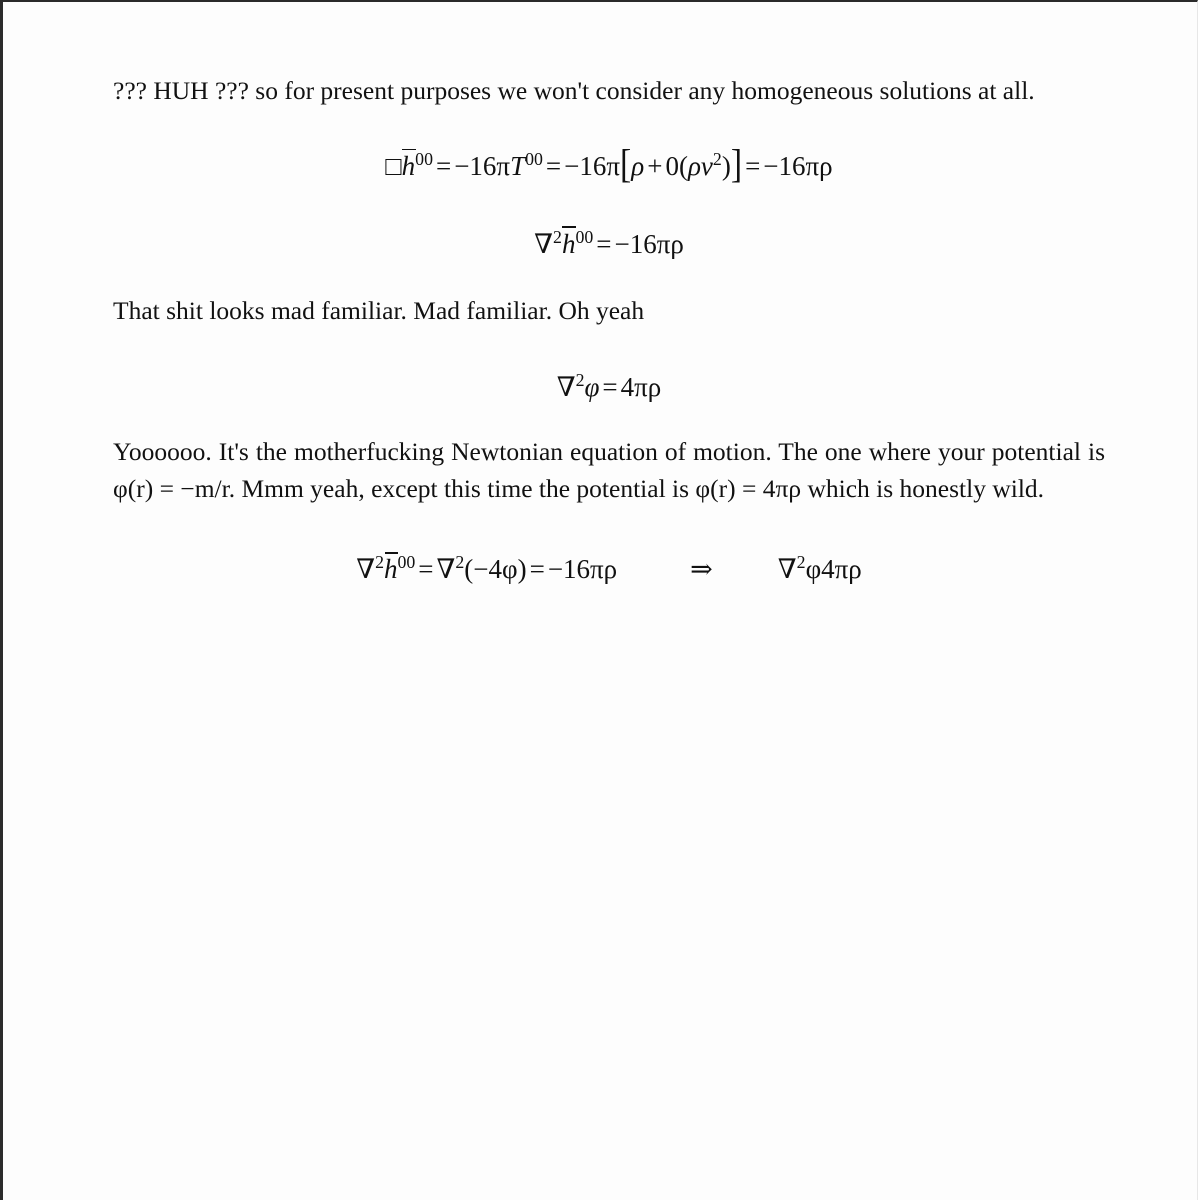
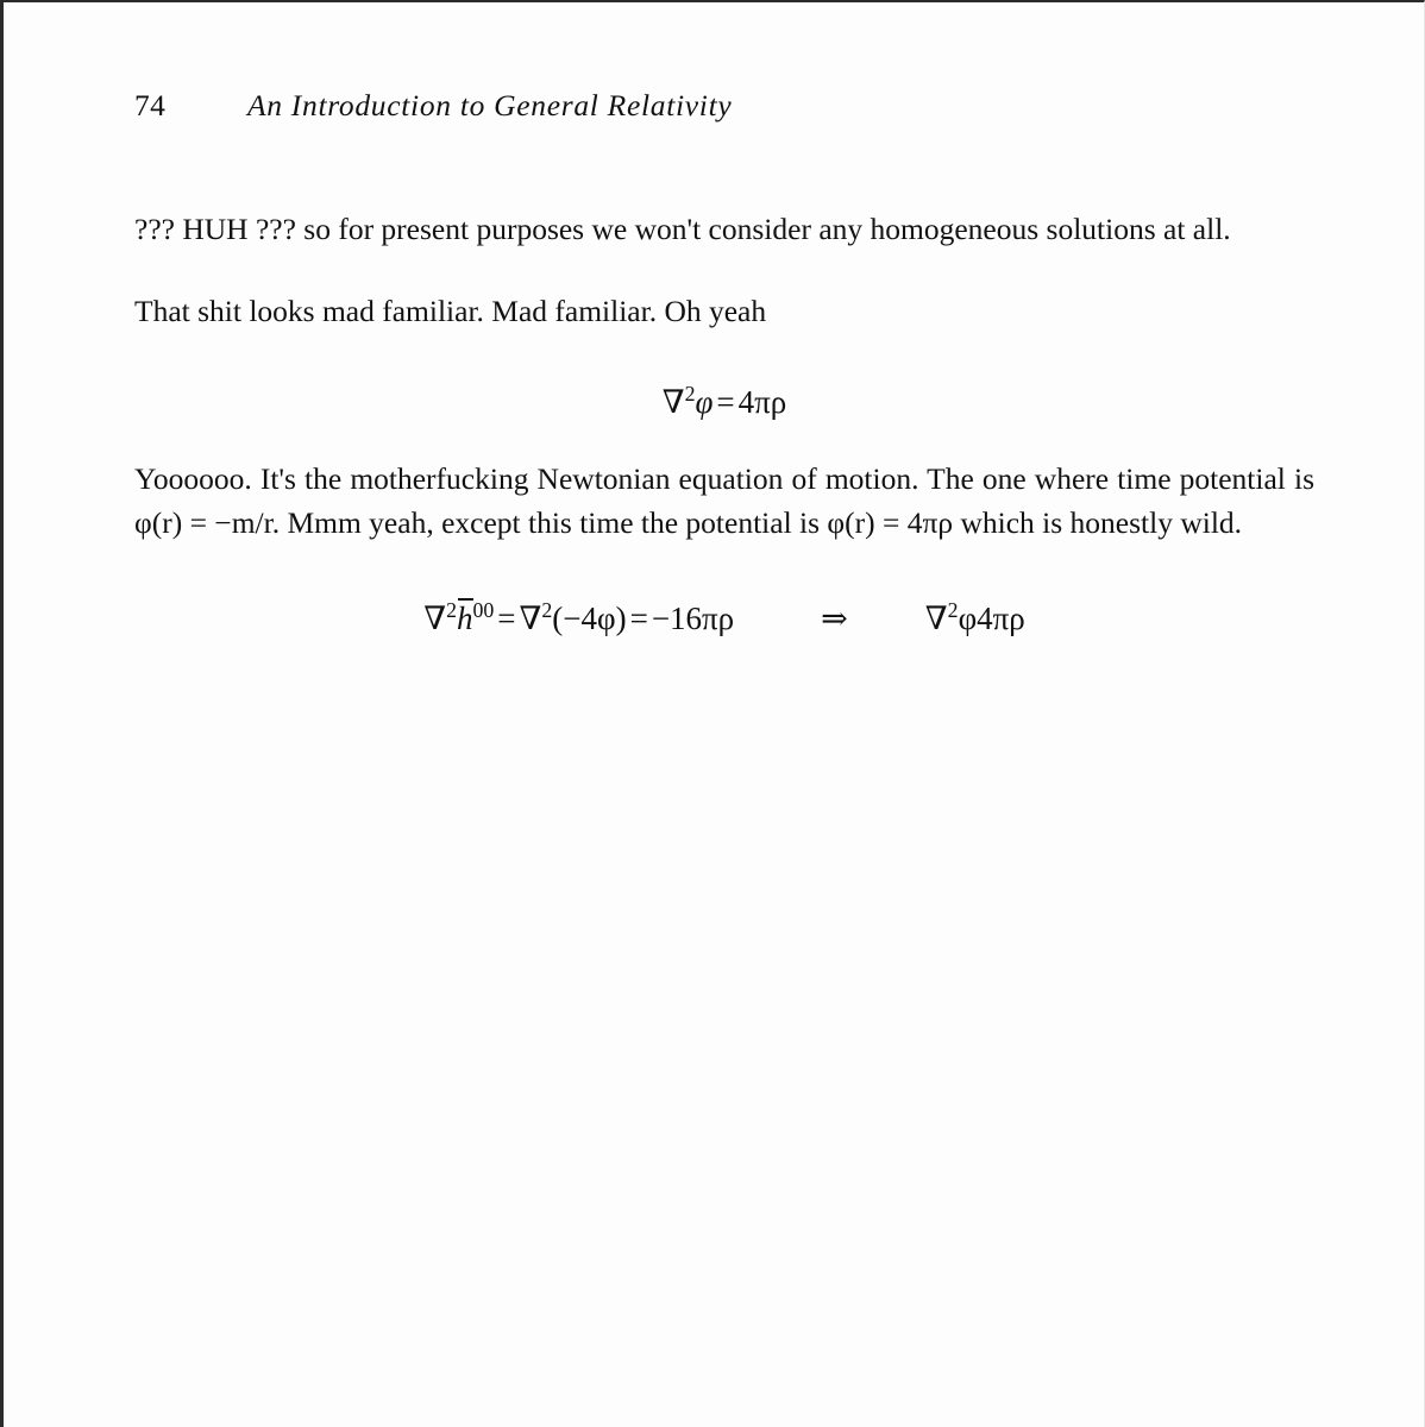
+ 74
+ An Introduction to General Relativity
  ??? HUH ??? so for present purposes we won't consider any homogeneous solutions at all.
- □h00 =−16πT00 =−16π[ρ+0(ρv2)]=−16πρ
- ∇2h00 =−16πρ
  That shit looks mad familiar. Mad familiar. Oh yeah
  ∇2φ=4πρ
- Yoooooo. It's the motherfucking Newtonian equation of motion. The one where your potential is φ(r) = −m/r. Mmm yeah, except this time the potential is φ(r) = 4πρ which is honestly wild.
+ Yoooooo. It's the motherfucking Newtonian equation of motion. The one where time potential is φ(r) = −m/r. Mmm yeah, except this time the potential is φ(r) = 4πρ which is honestly wild.
  ∇2h00 =∇2(−4φ)=−16πρ ⇒ ∇2φ4πρ
